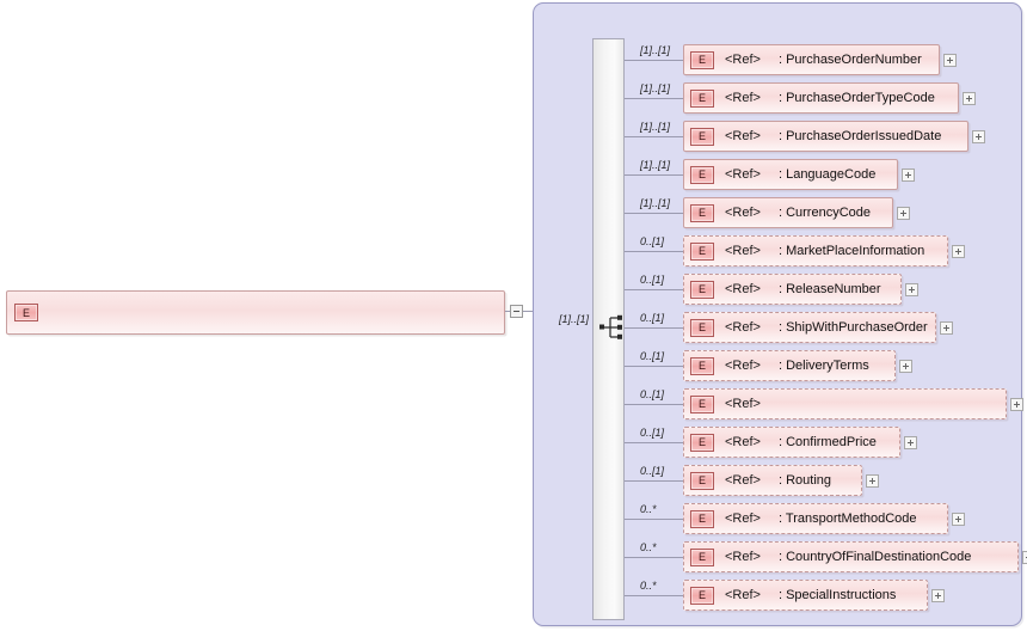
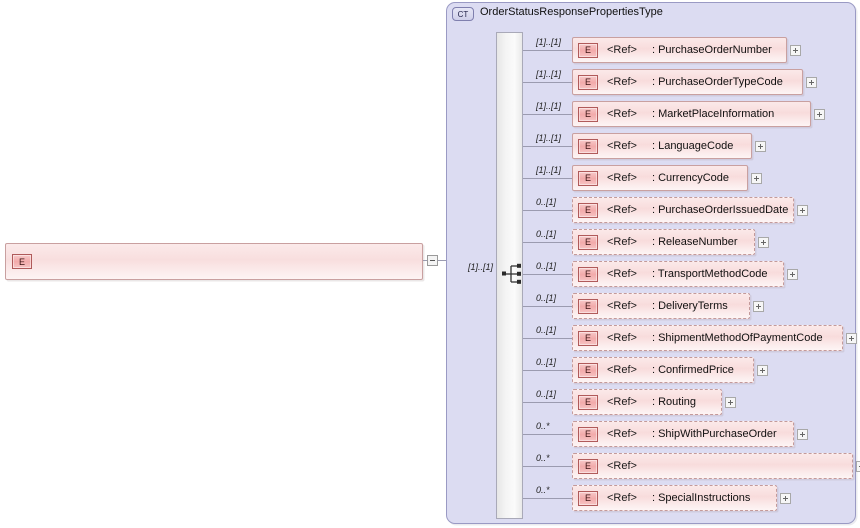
  E
+ CT
+ OrderStatusResponsePropertiesType
  [1]..[1]
  [1]..[1]
  E
  <Ref>
  : PurchaseOrderNumber
  [1]..[1]
  E
  <Ref>
  : PurchaseOrderTypeCode
  [1]..[1]
  E
  <Ref>
- : PurchaseOrderIssuedDate
+ : MarketPlaceInformation
  [1]..[1]
  E
  <Ref>
  : LanguageCode
  [1]..[1]
  E
  <Ref>
  : CurrencyCode
  0..[1]
  E
  <Ref>
- : MarketPlaceInformation
+ : PurchaseOrderIssuedDate
  0..[1]
  E
  <Ref>
  : ReleaseNumber
  0..[1]
  E
  <Ref>
- : ShipWithPurchaseOrder
+ : TransportMethodCode
  0..[1]
  E
  <Ref>
  : DeliveryTerms
  0..[1]
  E
  <Ref>
+ : ShipmentMethodOfPaymentCode
  0..[1]
  E
  <Ref>
  : ConfirmedPrice
  0..[1]
  E
  <Ref>
  : Routing
  0..*
  E
  <Ref>
- : TransportMethodCode
+ : ShipWithPurchaseOrder
  0..*
  E
  <Ref>
- : CountryOfFinalDestinationCode
  0..*
  E
  <Ref>
  : SpecialInstructions
